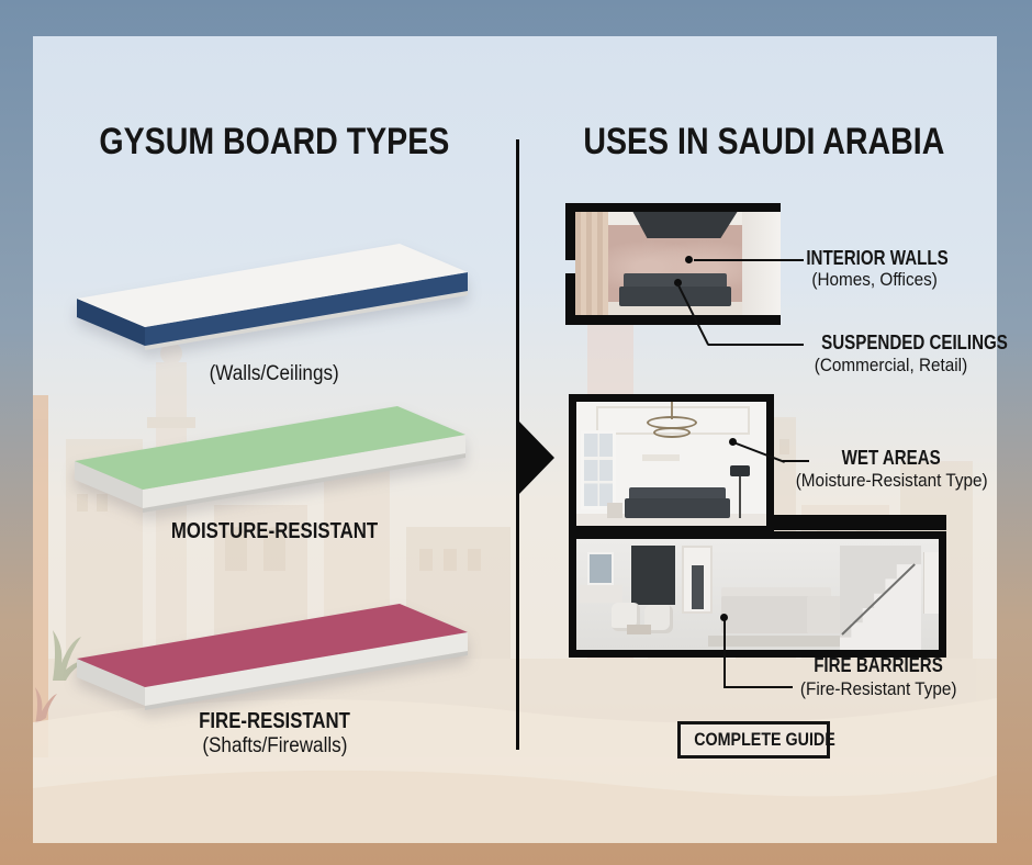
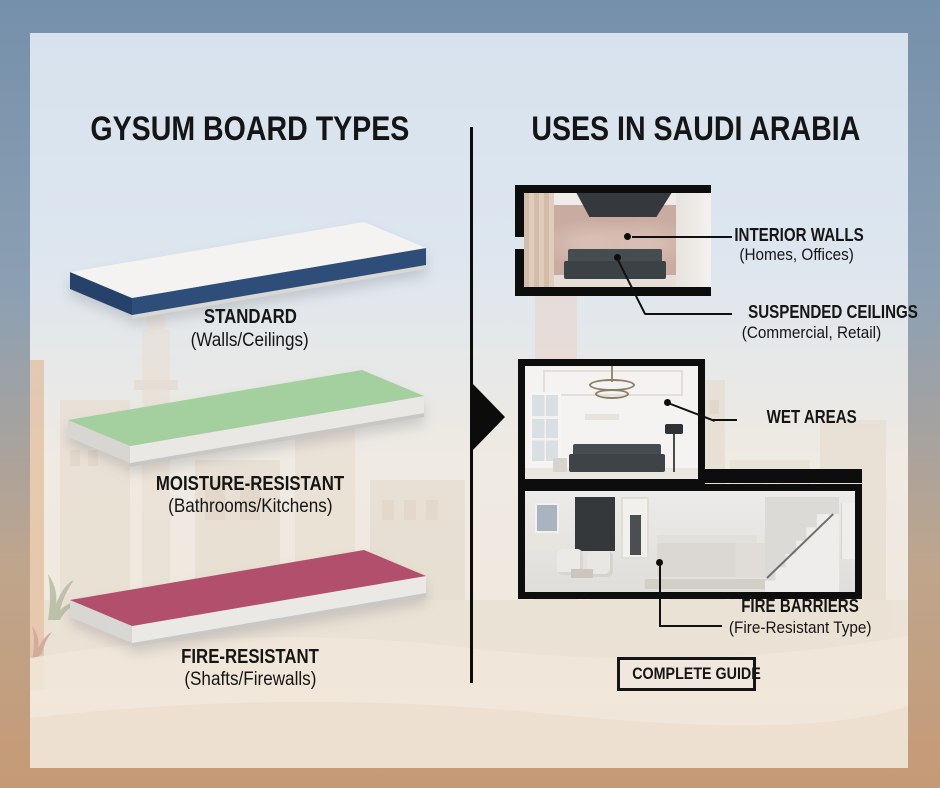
  GYSUM BOARD TYPES
  USES IN SAUDI ARABIA
+ STANDARD
  (Walls/Ceilings)
  MOISTURE-RESISTANT
+ (Bathrooms/Kitchens)
  FIRE-RESISTANT
  (Shafts/Firewalls)
  INTERIOR WALLS
  (Homes, Offices)
  SUSPENDED CEILINGS
  (Commercial, Retail)
  WET AREAS
- (Moisture-Resistant Type)
  FIRE BARRIERS
  (Fire-Resistant Type)
  COMPLETE GUIDE
